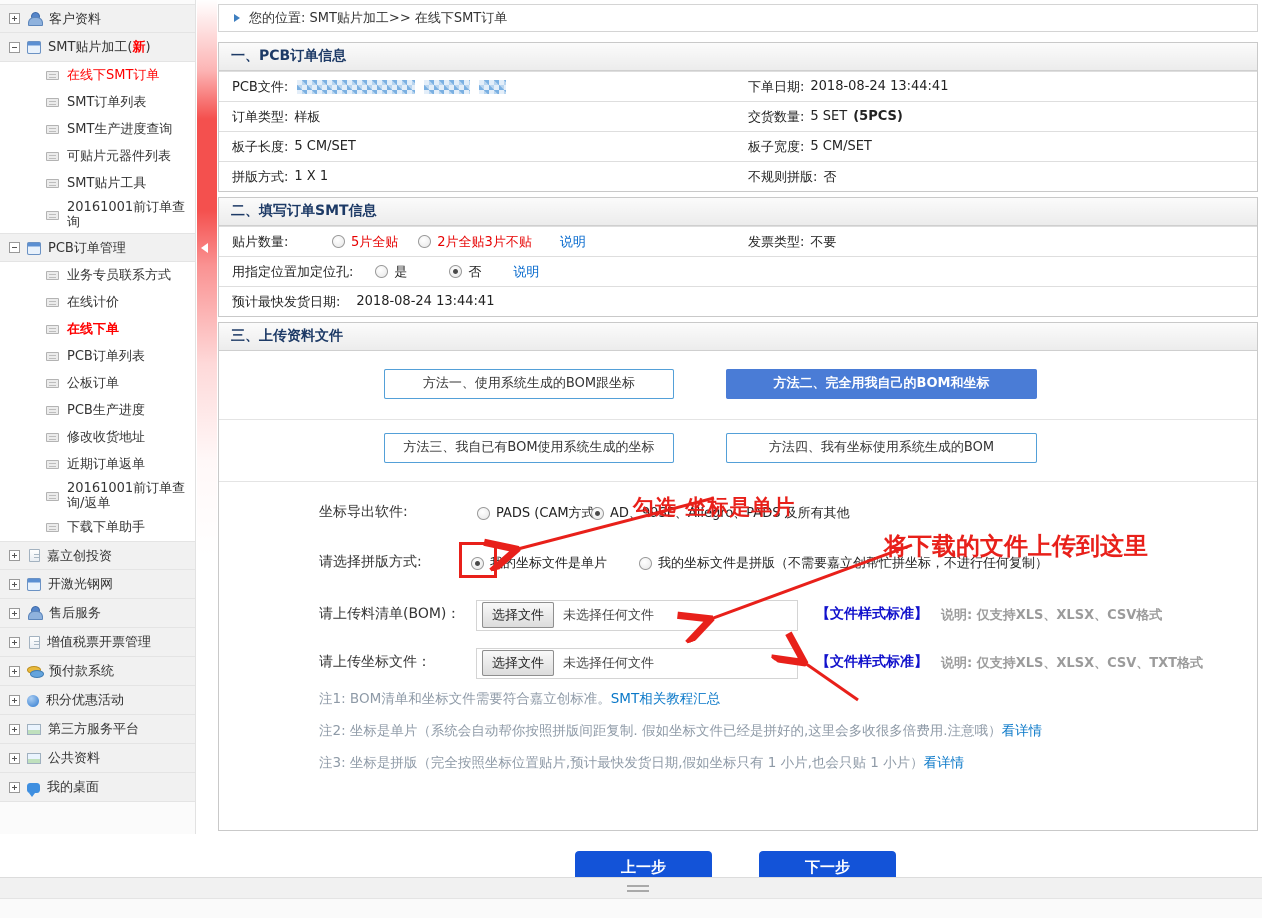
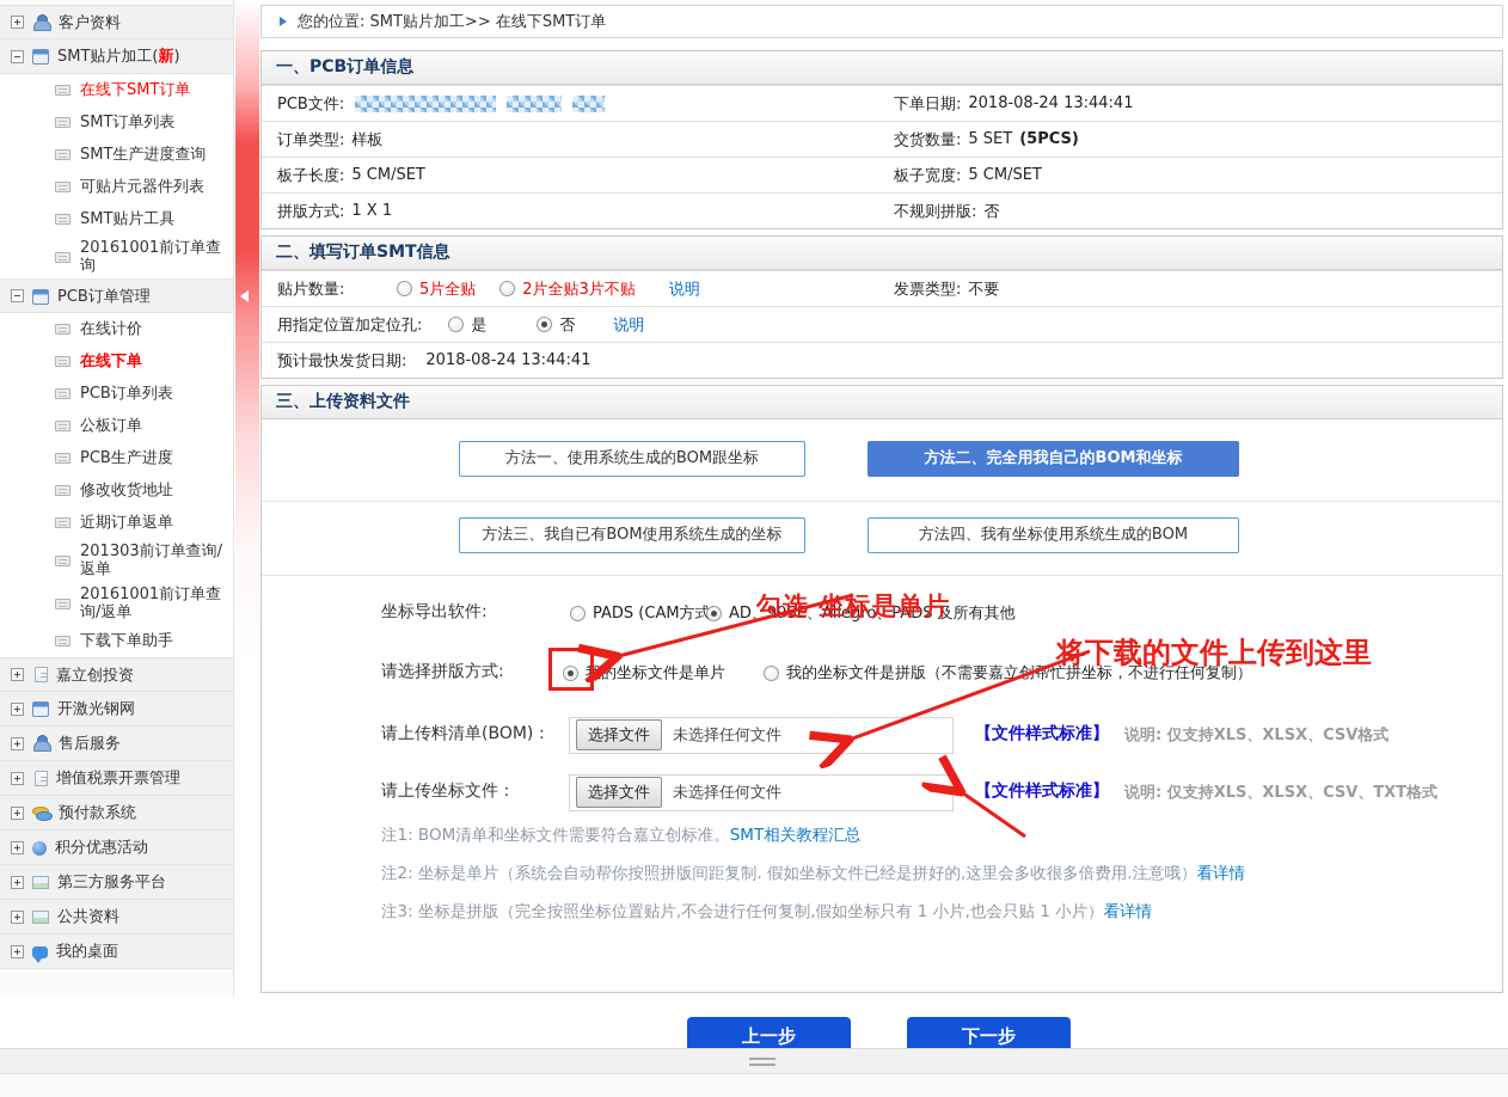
  客户资料
  SMT贴片加工(新)
  在线下SMT订单
  SMT订单列表
  SMT生产进度查询
  可贴片元器件列表
  SMT贴片工具
  20161001前订单查询
  PCB订单管理
- 业务专员联系方式
  在线计价
  在线下单
  PCB订单列表
  公板订单
  PCB生产进度
  修改收货地址
  近期订单返单
+ 201303前订单查询/返单
  20161001前订单查询/返单
  下载下单助手
  嘉立创投资
  开激光钢网
  售后服务
  增值税票开票管理
  预付款系统
  积分优惠活动
  第三方服务平台
  公共资料
  我的桌面
  您的位置: SMT贴片加工>> 在线下SMT订单
  一、PCB订单信息
  PCB文件:
  下单日期:
  2018-08-24 13:44:41
  订单类型:
  样板
  交货数量:
  5 SET
  (5PCS)
  板子长度:
  5 CM/SET
  板子宽度:
  5 CM/SET
  拼版方式:
  1 X 1
  不规则拼版:
  否
  二、填写订单SMT信息
  贴片数量:
  5片全贴
  2片全贴3片不贴
  说明
  发票类型:
  不要
  用指定位置加定位孔:
  是
  否
  说明
  预计最快发货日期:
  2018-08-24 13:44:41
  三、上传资料文件
  方法一、使用系统生成的BOM跟坐标
  方法二、完全用我自己的BOM和坐标
  方法三、我自已有BOM使用系统生成的坐标
  方法四、我有坐标使用系统生成的BOM
  坐标导出软件:
  PADS (CAM方式
  AD、9SE、Allegro、PADS 及所有其他
  请选择拼版方式:
  我的坐标文件是单片
  我的坐标文件是拼版（不需要嘉立帮忙拼坐标，不进行任何复制）
  请上传料清单(BOM)：
  选择文件
  未选择任何文件
  【文件样式标准】
  说明: 仅支持XLS、XLSX、CSV格式
  请上传坐标文件：
  选择文件
  未选择任何文件
  【文件样式标准】
  说明: 仅支持XLS、XLSX、CSV、TXT格式
  注1: BOM清单和坐标文件需要符合嘉立创标准。SMT相关教程汇总
  注2: 坐标是单片（系统会自动帮你按照拼版间距复制. 假如坐标文件已经是拼好的,这里会多收很多倍费用.注意哦）看详情
- 注3: 坐标是拼版（完全按照坐标位置贴片,预计最快发货日期,假如坐标只有 1 小片,也会只贴 1 小片）看详情
+ 注3: 坐标是拼版（完全按照坐标位置贴片,不会进行任何复制,假如坐标只有 1 小片,也会只贴 1 小片）看详情
  勾选 坐标是单片
  将下载的文件上传到这里
  上一步
  下一步
